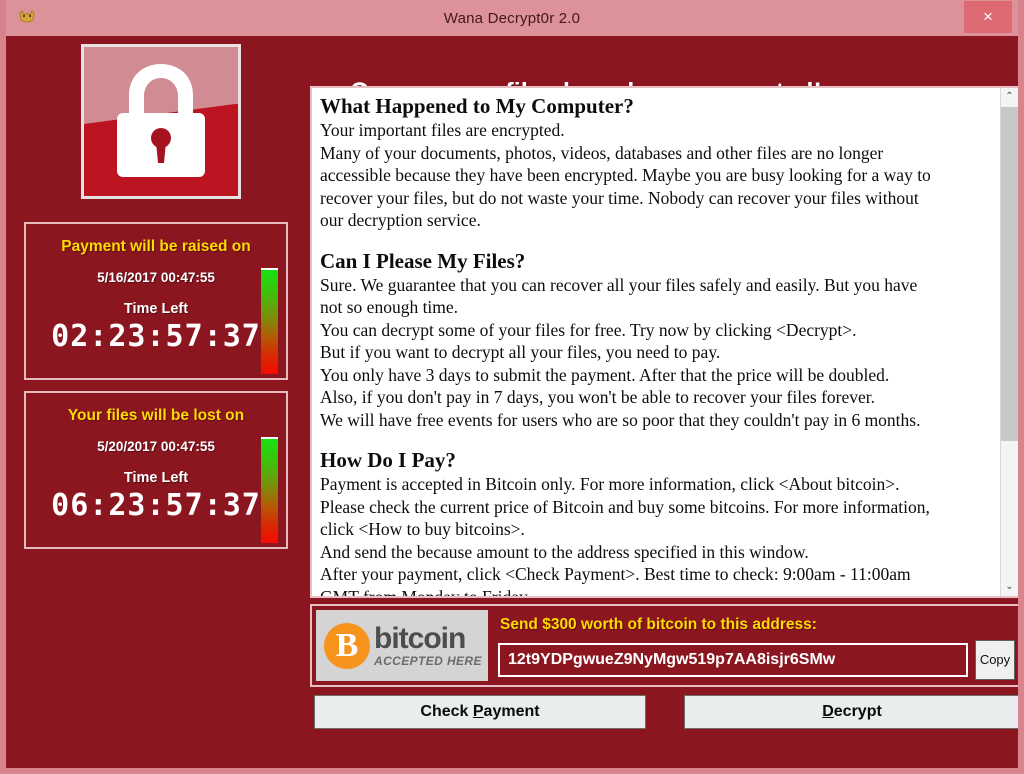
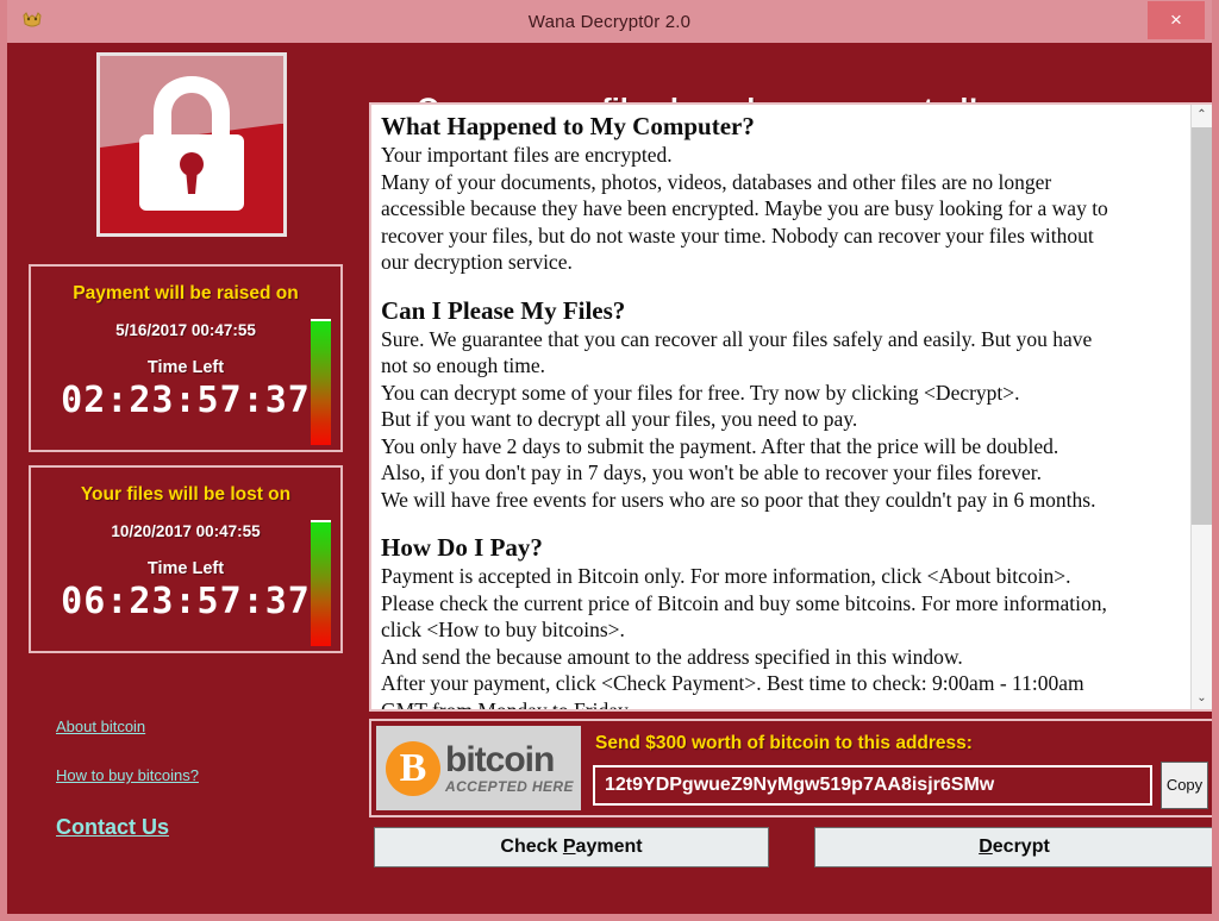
  Wana Decrypt0r 2.0
  ×
  Payment will be raised on
  5/16/2017 00:47:55
  Time Left
  02:23:57:37
  Your files will be lost on
- 5/20/2017 00:47:55
+ 10/20/2017 00:47:55
  Time Left
  06:23:57:37
+ About bitcoin
+ How to buy bitcoins?
+ Contact Us
  What Happened to My Computer?
  Your important files are encrypted.
  Many of your documents, photos, videos, databases and other files are no longer
  accessible because they have been encrypted. Maybe you are busy looking for a way to
  recover your files, but do not waste your time. Nobody can recover your files without
  our decryption service.
  Can I Please My Files?
  Sure. We guarantee that you can recover all your files safely and easily. But you have
  not so enough time.
  You can decrypt some of your files for free. Try now by clicking <Decrypt>.
  But if you want to decrypt all your files, you need to pay.
- You only have 3 days to submit the payment. After that the price will be doubled.
+ You only have 2 days to submit the payment. After that the price will be doubled.
  Also, if you don't pay in 7 days, you won't be able to recover your files forever.
  We will have free events for users who are so poor that they couldn't pay in 6 months.
  How Do I Pay?
  Payment is accepted in Bitcoin only. For more information, click <About bitcoin>.
  Please check the current price of Bitcoin and buy some bitcoins. For more information,
  click <How to buy bitcoins>.
  And send the because amount to the address specified in this window.
  After your payment, click <Check Payment>. Best time to check: 9:00am - 11:00am
  ⌃
  ⌄
  B
  bitcoin
  ACCEPTED HERE
  Send $300 worth of bitcoin to this address:
  12t9YDPgwueZ9NyMgw519p7AA8isjr6SMw
  Copy
  Check Payment
  Decrypt
